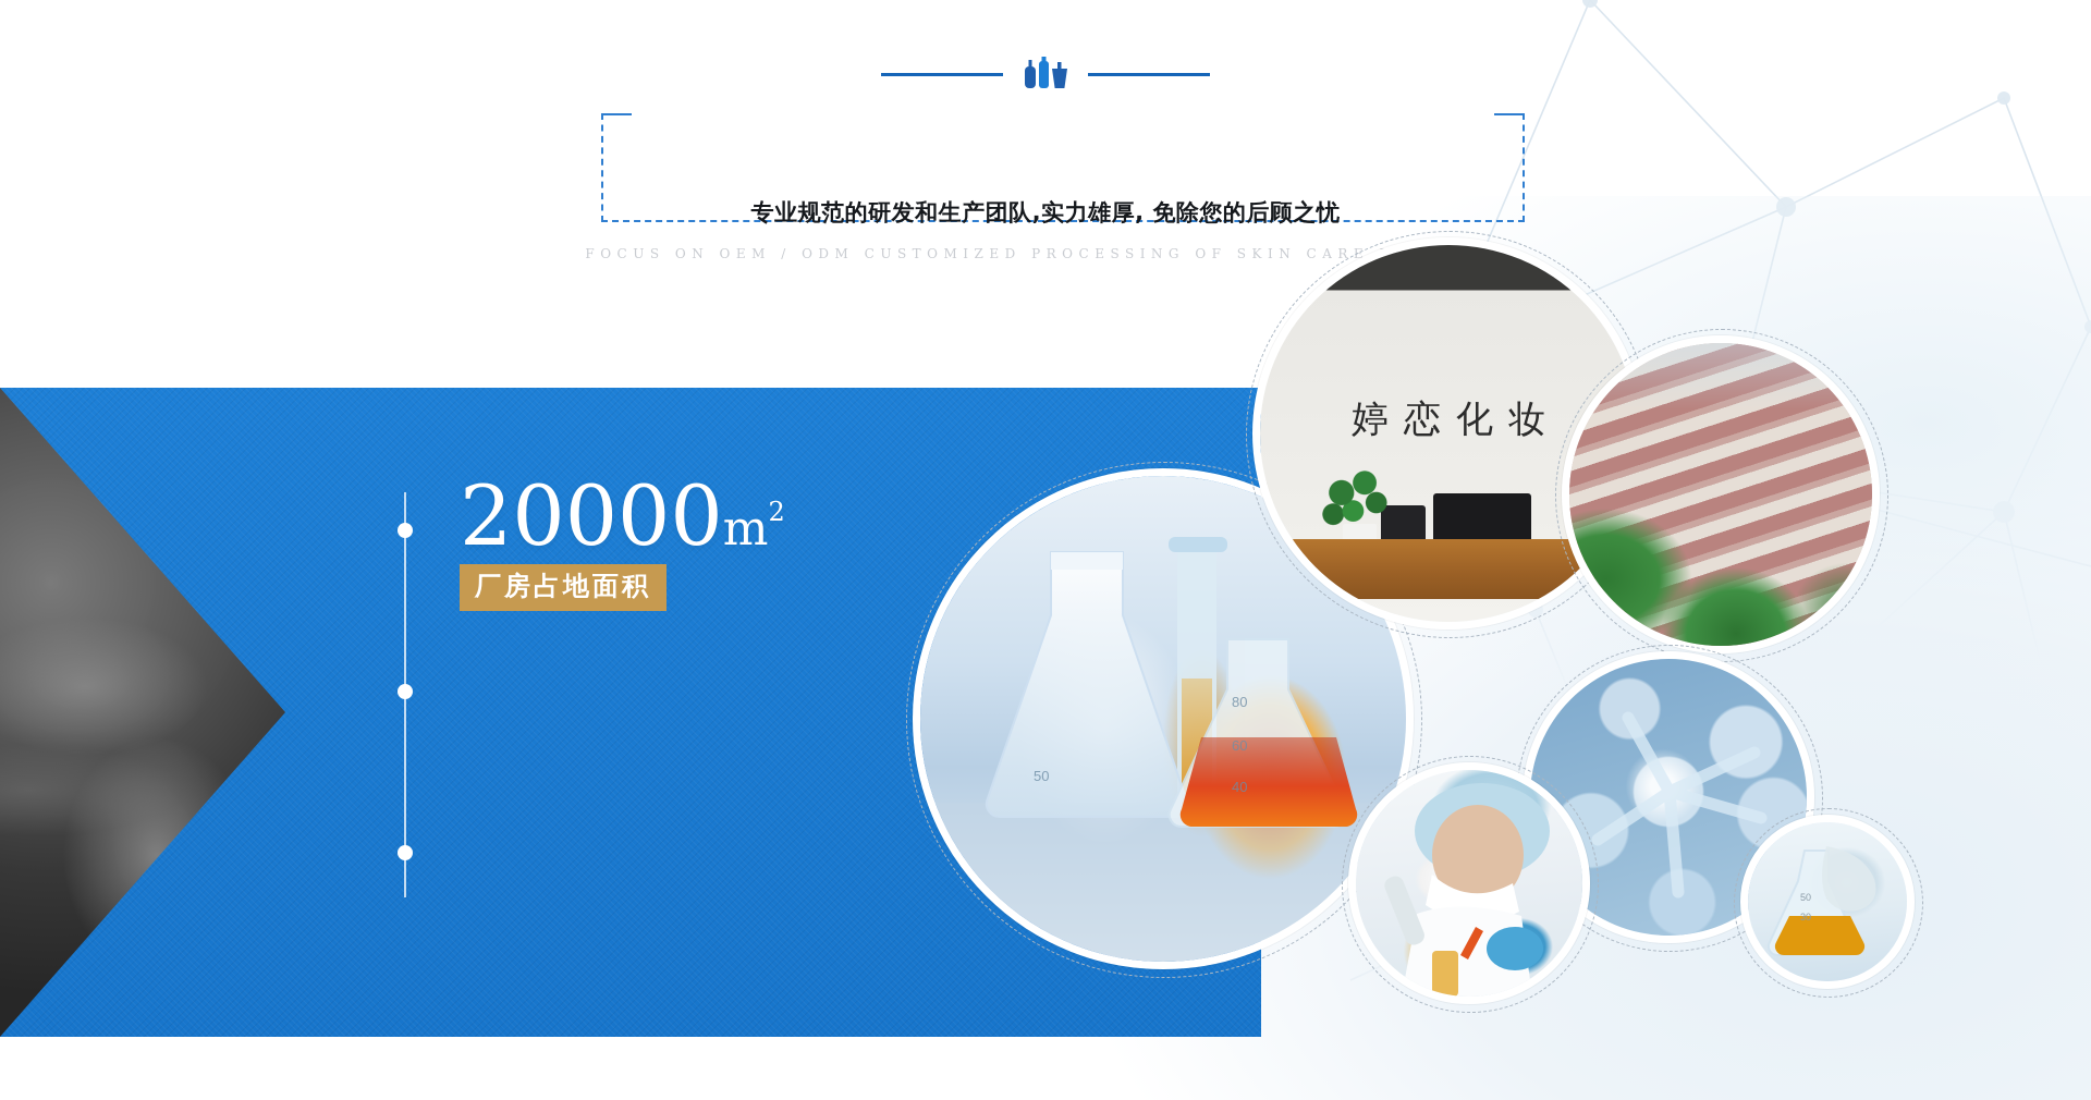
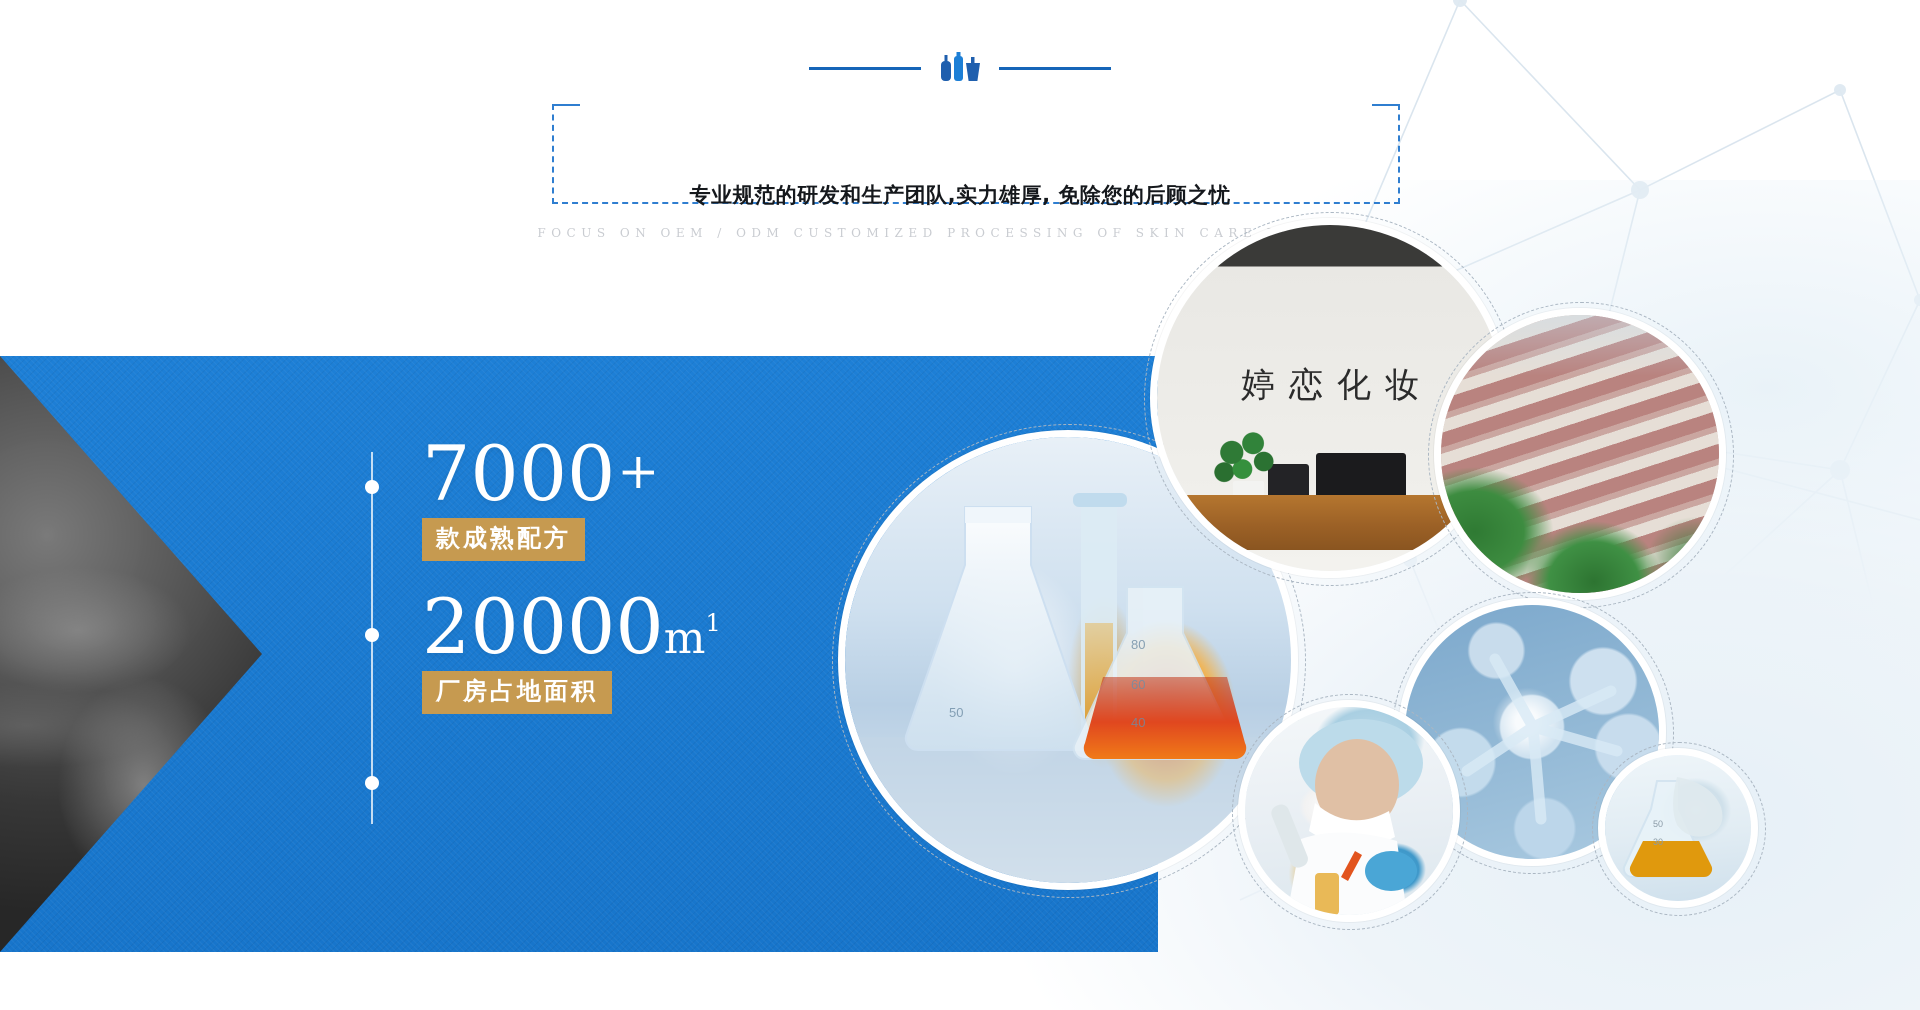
  专业规范的研发和生产团队,实力雄厚, 免除您的后顾之忧
  FOCUS ON OEM / ODM CUSTOMIZED PROCESSING OF S
+ 7000+
+ 款成熟配方
- 20000m2
+ 20000m1
  厂房占地面积
  80
  60
  40
  50
  婷恋化妆
  50
  30
